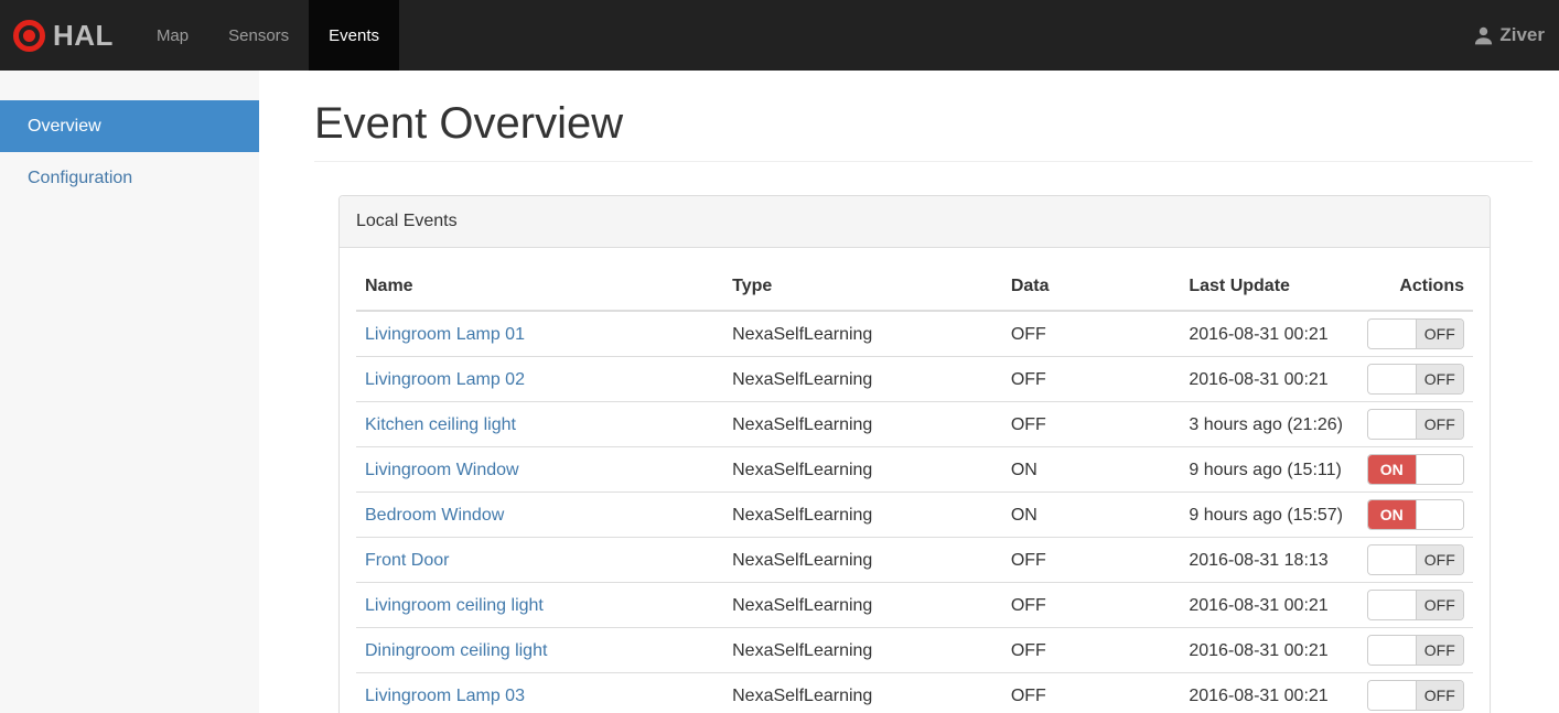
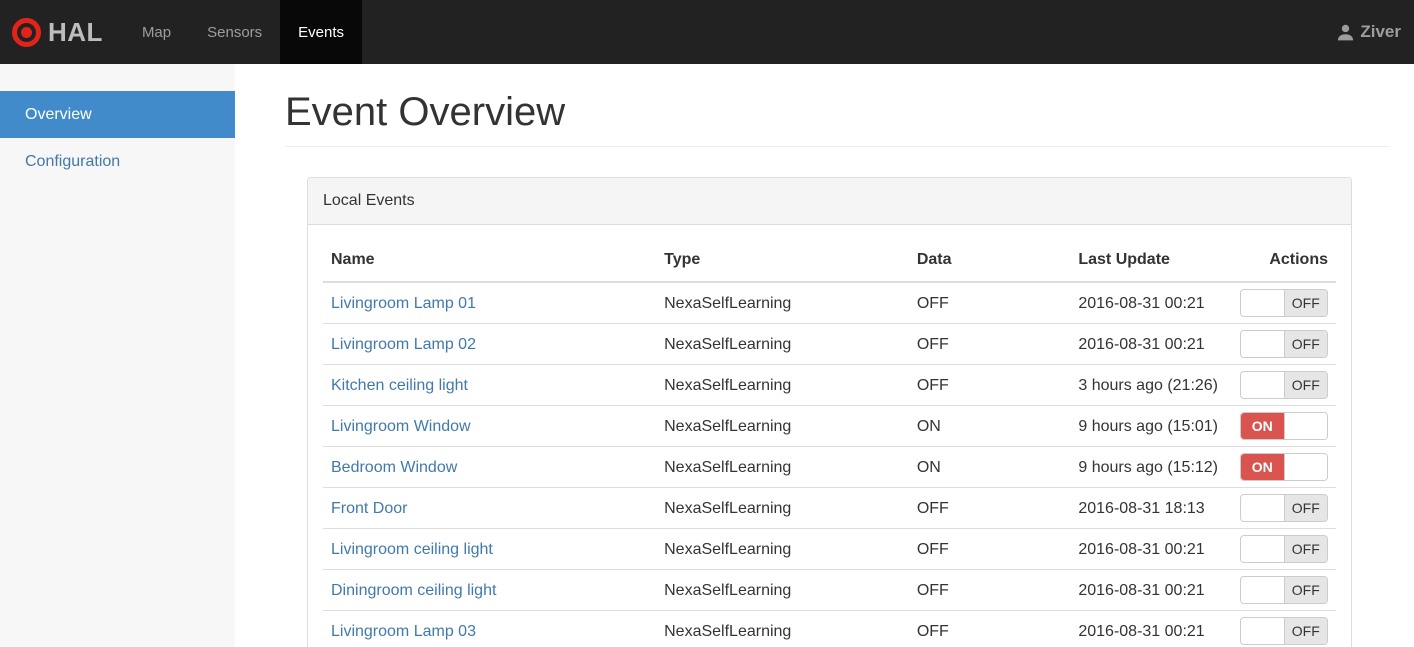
  HAL
  Map
  Sensors
  Events
  Ziver
  Overview
  Configuration
  Event Overview
  Local Events
  Name	Type	Data	Last Update	Actions
  Livingroom Lamp 01	NexaSelfLearning	OFF	2016-08-31 00:21	OFF
  Livingroom Lamp 02	NexaSelfLearning	OFF	2016-08-31 00:21	OFF
  Kitchen ceiling light	NexaSelfLearning	OFF	3 hours ago (21:26)	OFF
- Livingroom Window	NexaSelfLearning	ON	9 hours ago (15:11)	ON
+ Livingroom Window	NexaSelfLearning	ON	9 hours ago (15:01)	ON
- Bedroom Window	NexaSelfLearning	ON	9 hours ago (15:57)	ON
+ Bedroom Window	NexaSelfLearning	ON	9 hours ago (15:12)	ON
  Front Door	NexaSelfLearning	OFF	2016-08-31 18:13	OFF
  Livingroom ceiling light	NexaSelfLearning	OFF	2016-08-31 00:21	OFF
  Diningroom ceiling light	NexaSelfLearning	OFF	2016-08-31 00:21	OFF
  Livingroom Lamp 03	NexaSelfLearning	OFF	2016-08-31 00:21	OFF
